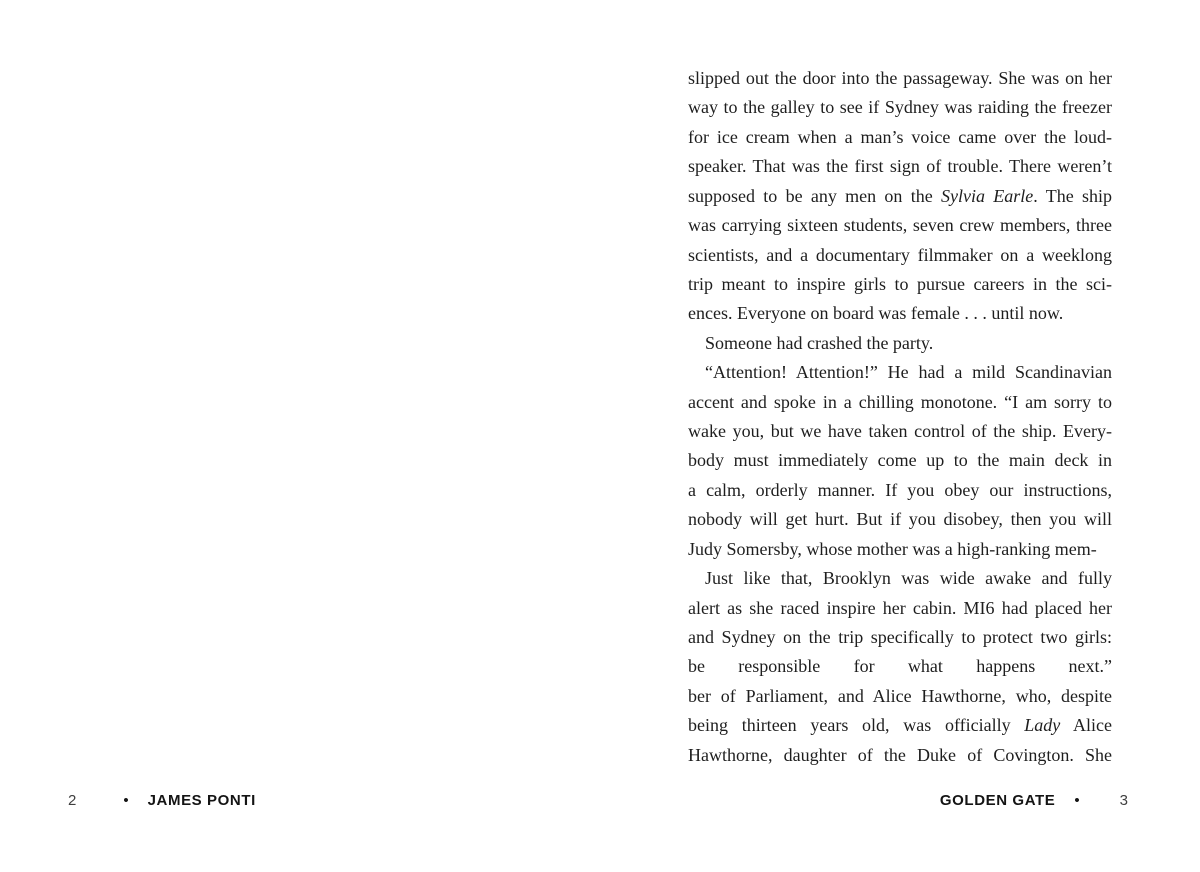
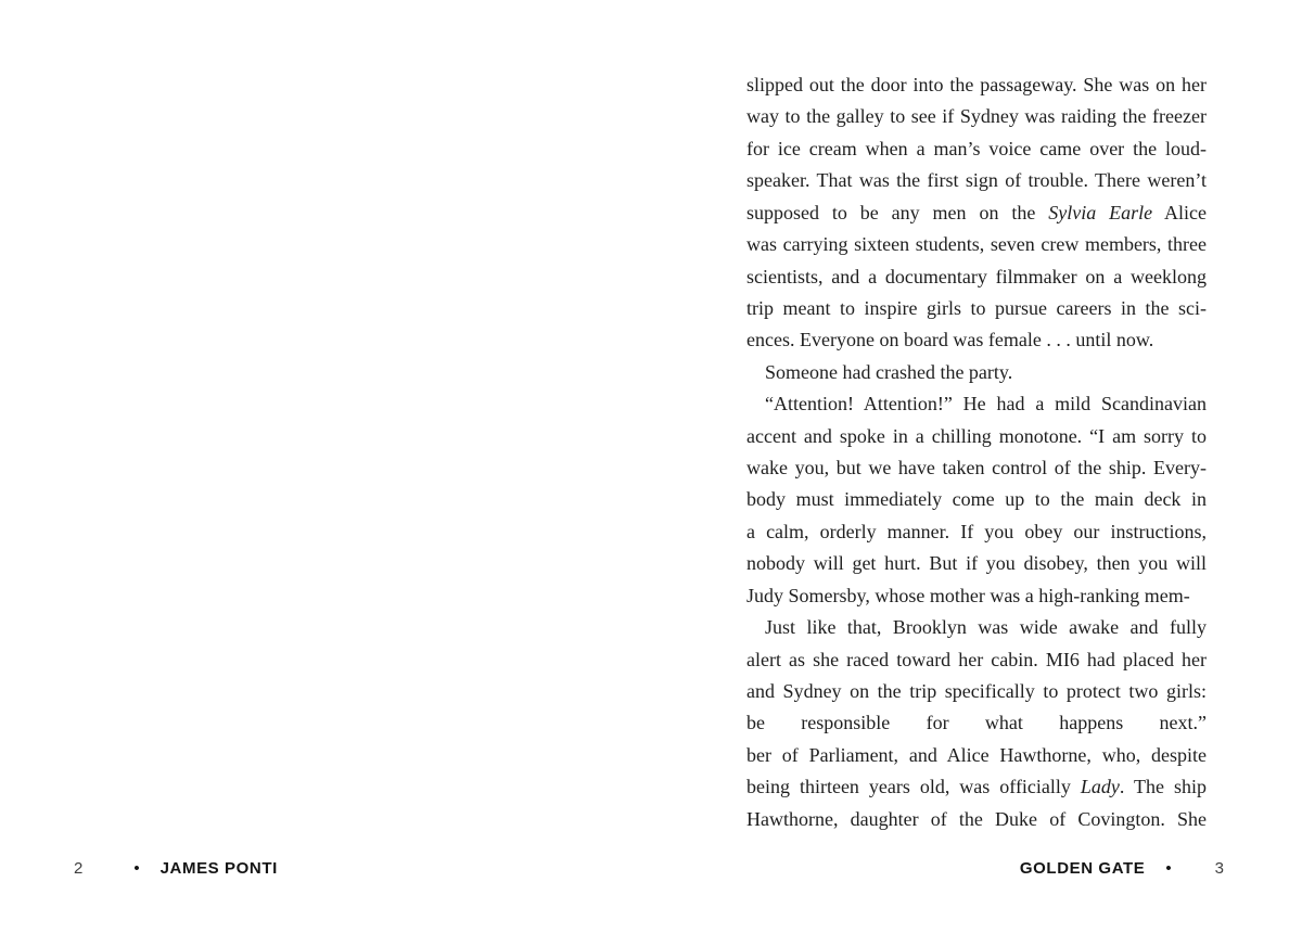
  slipped out the door into the passageway. She was on her
  way to the galley to see if Sydney was raiding the freezer
  for ice cream when a man’s voice came over the loud-
  speaker. That was the first sign of trouble. There weren’t
- supposed to be any men on the Sylvia Earle. The ship
+ supposed to be any men on the Sylvia Earle Alice
  was carrying sixteen students, seven crew members, three
  scientists, and a documentary filmmaker on a weeklong
  trip meant to inspire girls to pursue careers in the sci-
  ences. Everyone on board was female . . . until now.
  Someone had crashed the party.
  “Attention! Attention!” He had a mild Scandinavian
  accent and spoke in a chilling monotone. “I am sorry to
  wake you, but we have taken control of the ship. Every-
  body must immediately come up to the main deck in
  a calm, orderly manner. If you obey our instructions,
  nobody will get hurt. But if you disobey, then you will
  Judy Somersby, whose mother was a high-ranking mem-
  Just like that, Brooklyn was wide awake and fully
- alert as she raced inspire her cabin. MI6 had placed her
+ alert as she raced toward her cabin. MI6 had placed her
  and Sydney on the trip specifically to protect two girls:
  be responsible for what happens next.”
  ber of Parliament, and Alice Hawthorne, who, despite
- being thirteen years old, was officially Lady Alice
+ being thirteen years old, was officially Lady. The ship
  Hawthorne, daughter of the Duke of Covington. She
  2
  •
  JAMES PONTI
  GOLDEN GATE
  •
  3
